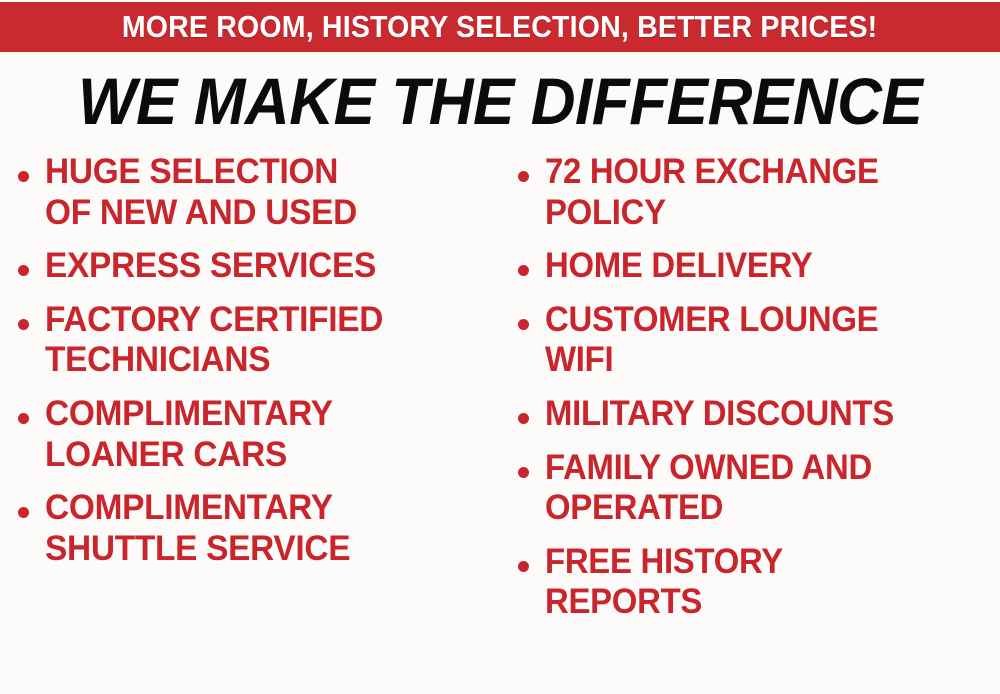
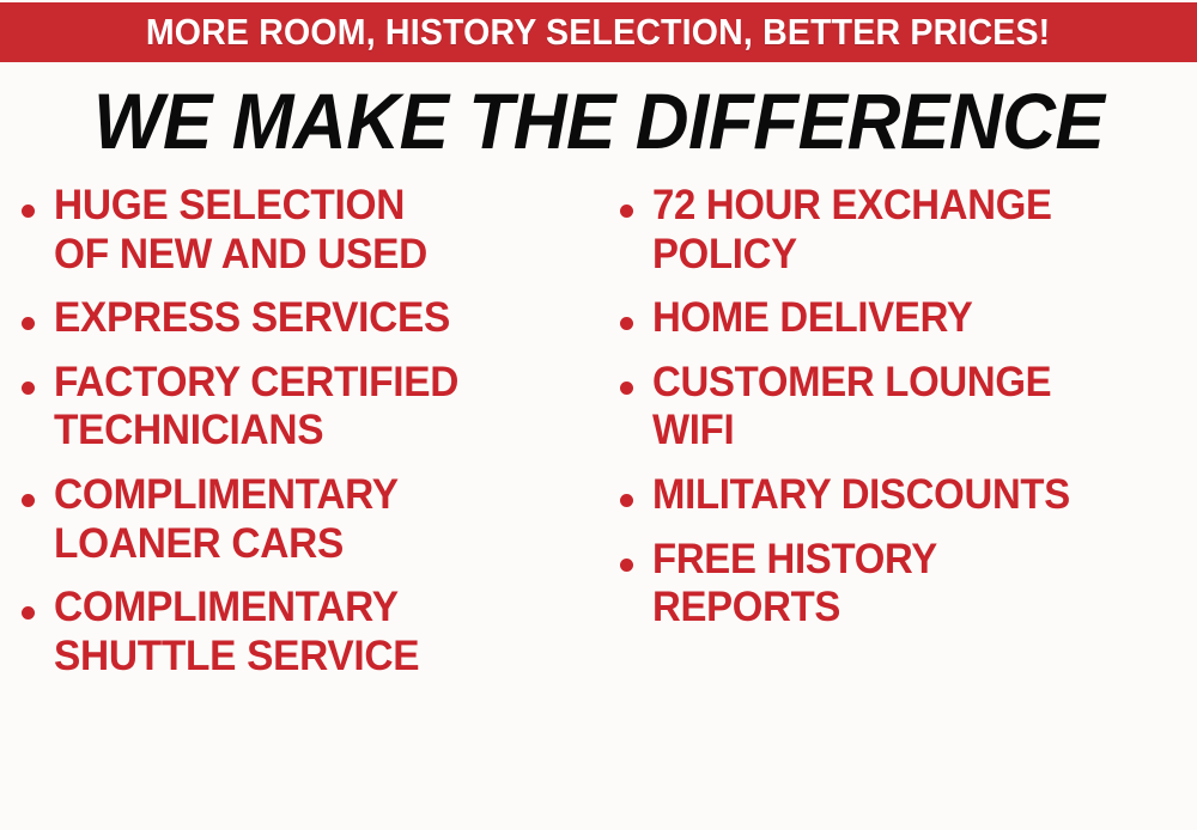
  MORE ROOM, HISTORY SELECTION, BETTER PRICES!
  WE MAKE THE DIFFERENCE
  HUGE SELECTION
  OF NEW AND USED
  EXPRESS SERVICES
  FACTORY CERTIFIED
  TECHNICIANS
  COMPLIMENTARY
  LOANER CARS
  COMPLIMENTARY
  SHUTTLE SERVICE
  72 HOUR EXCHANGE
  POLICY
  HOME DELIVERY
  CUSTOMER LOUNGE
  WIFI
  MILITARY DISCOUNTS
- FAMILY OWNED AND
- OPERATED
  FREE HISTORY
  REPORTS
